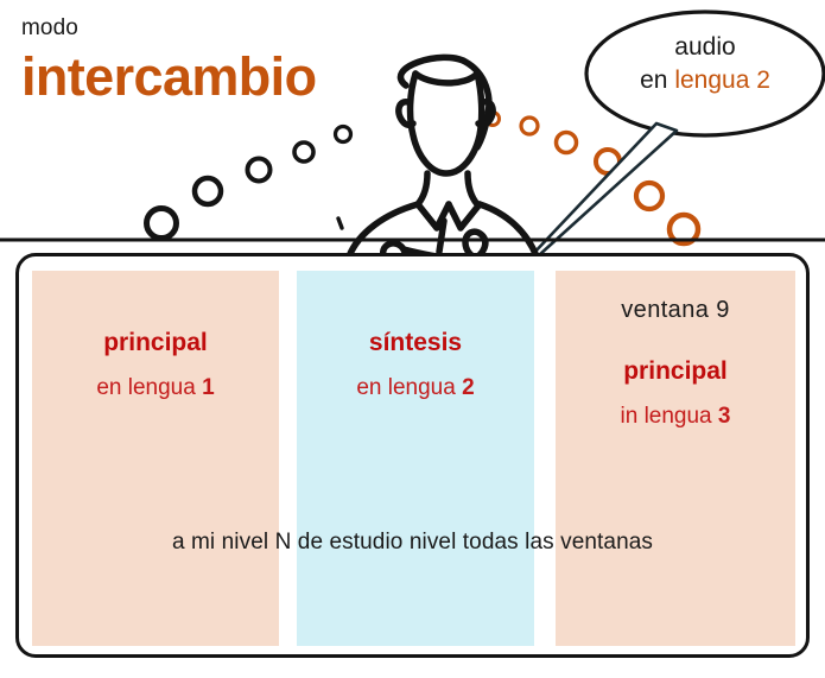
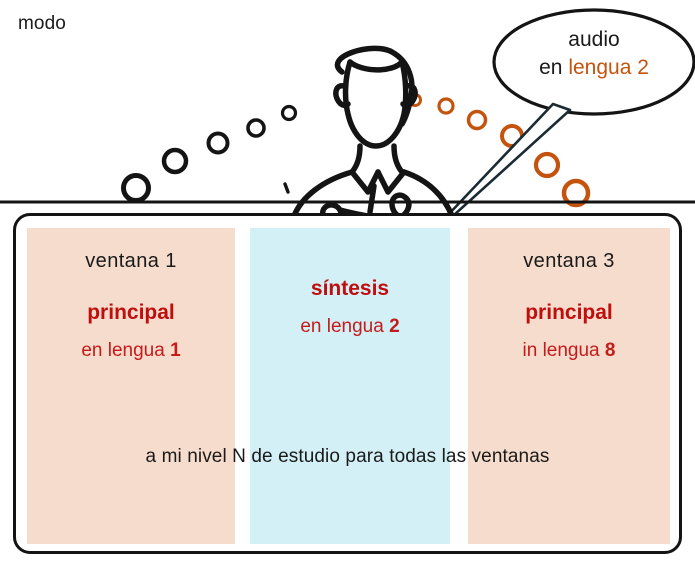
  modo
- intercambio
  audio
  en lengua 2
+ ventana 1
  principal
  en lengua 1
  síntesis
  en lengua 2
- ventana 9
+ ventana 3
  principal
- in lengua 3
+ in lengua 8
- a mi nivel N de estudio nivel todas las ventanas
+ a mi nivel N de estudio para todas las ventanas
